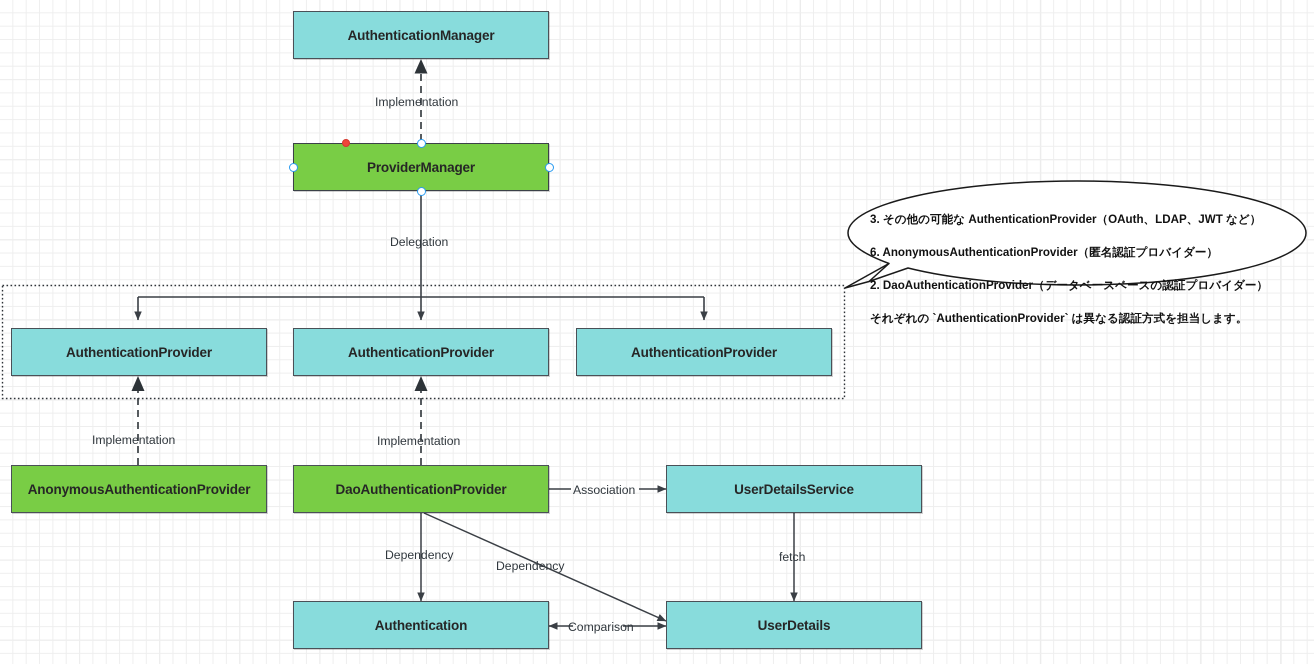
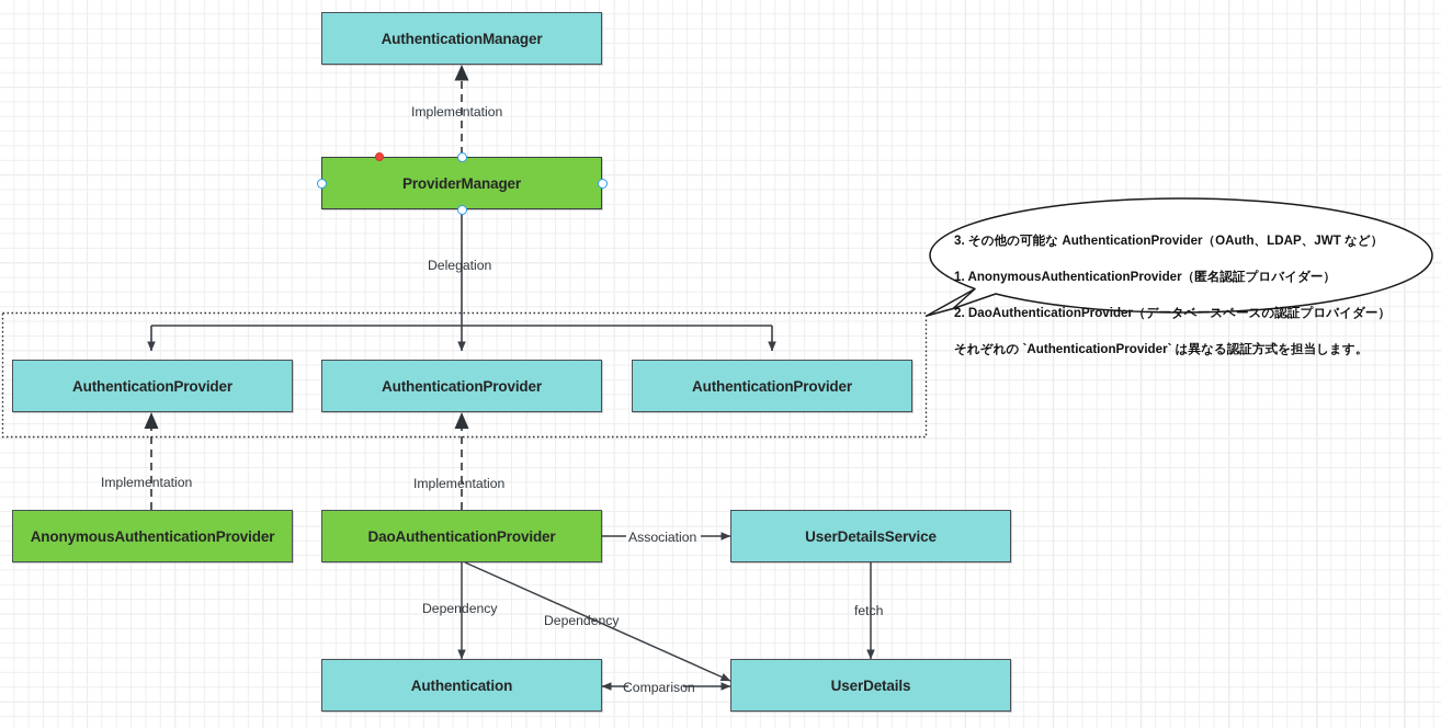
  AuthenticationManager
  ProviderManager
  AuthenticationProvider
  AuthenticationProvider
  AuthenticationProvider
  AnonymousAuthenticationProvider
  DaoAuthenticationProvider
  UserDetailsService
  Authentication
  UserDetails
  Implementation
  Delegation
  Implementation
  Implementation
  Association
  Dependency
  Dependency
  fetch
  Comparison
  3. その他の可能な AuthenticationProvider（OAuth、LDAP、JWT など）
- 6. AnonymousAuthenticationProvider（匿名認証プロバイダー）
+ 1. AnonymousAuthenticationProvider（匿名認証プロバイダー）
  2. DaoAuthenticationProvider（データベースベースの認証プロバイダー）
  それぞれの `AuthenticationProvider` は異なる認証方式を担当します。
